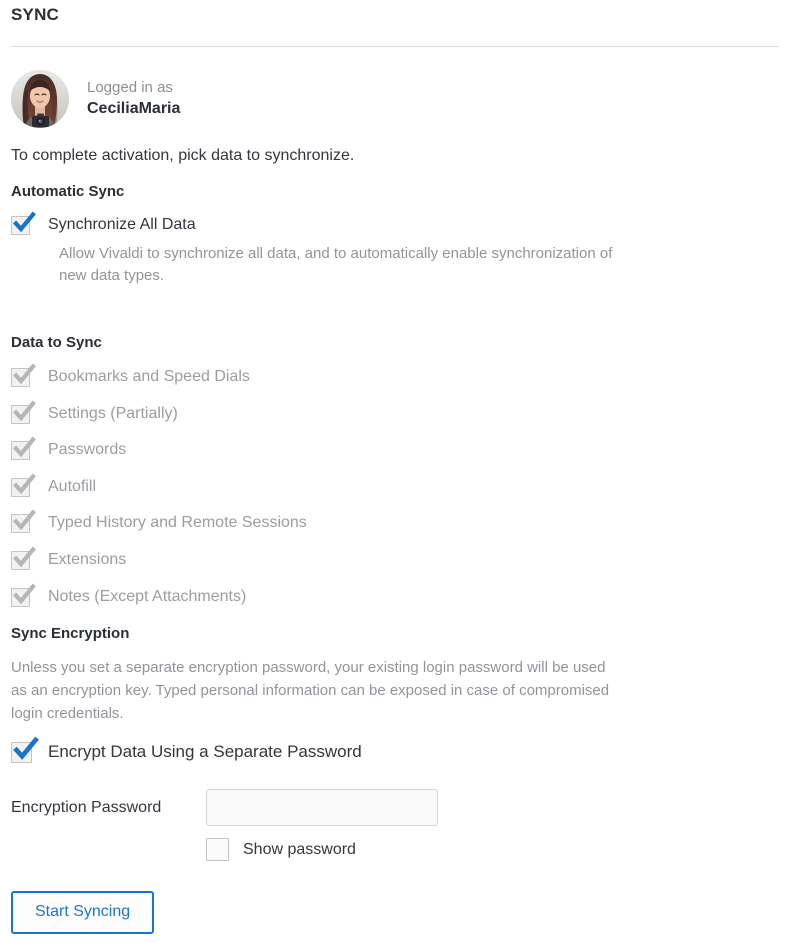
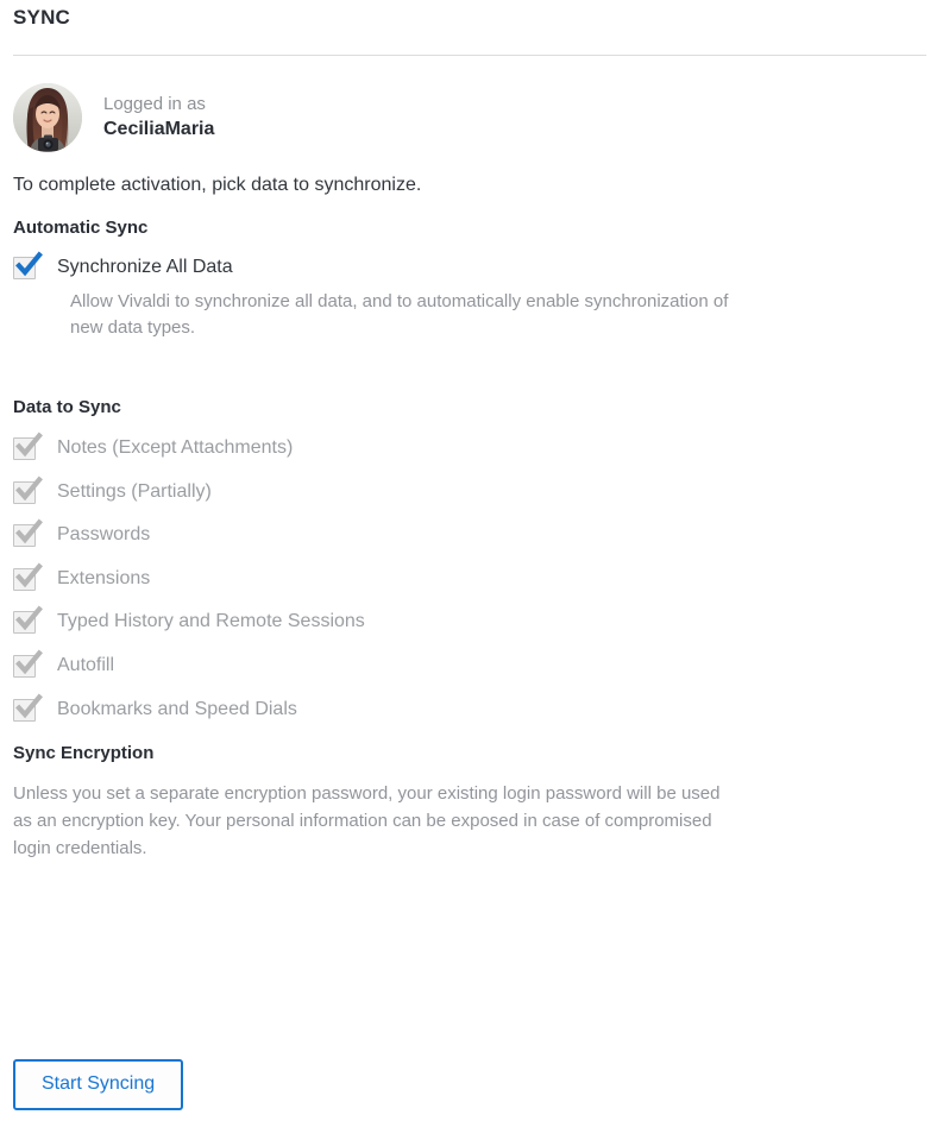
  SYNC
  Logged in as
  CeciliaMaria
  To complete activation, pick data to synchronize.
  Automatic Sync
  Synchronize All Data
  Allow Vivaldi to synchronize all data, and to automatically enable synchronization of new data types.
  Data to Sync
- Bookmarks and Speed Dials
+ Notes (Except Attachments)
  Settings (Partially)
  Passwords
- Autofill
+ Extensions
  Typed History and Remote Sessions
- Extensions
+ Autofill
- Notes (Except Attachments)
+ Bookmarks and Speed Dials
  Sync Encryption
- Unless you set a separate encryption password, your existing login password will be used as an encryption key. Typed personal information can be exposed in case of compromised login credentials.
+ Unless you set a separate encryption password, your existing login password will be used as an encryption key. Your personal information can be exposed in case of compromised login credentials.
- Encrypt Data Using a Separate Password
- Encryption Password
- Show password
  Start Syncing
